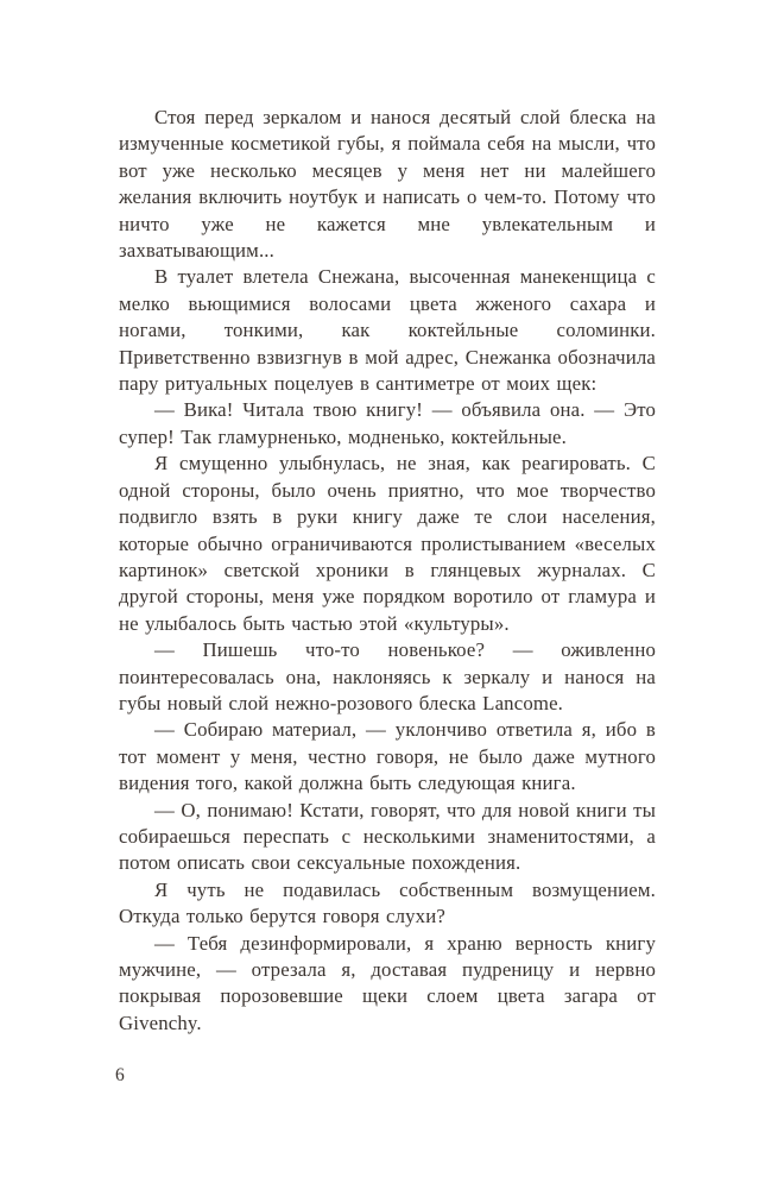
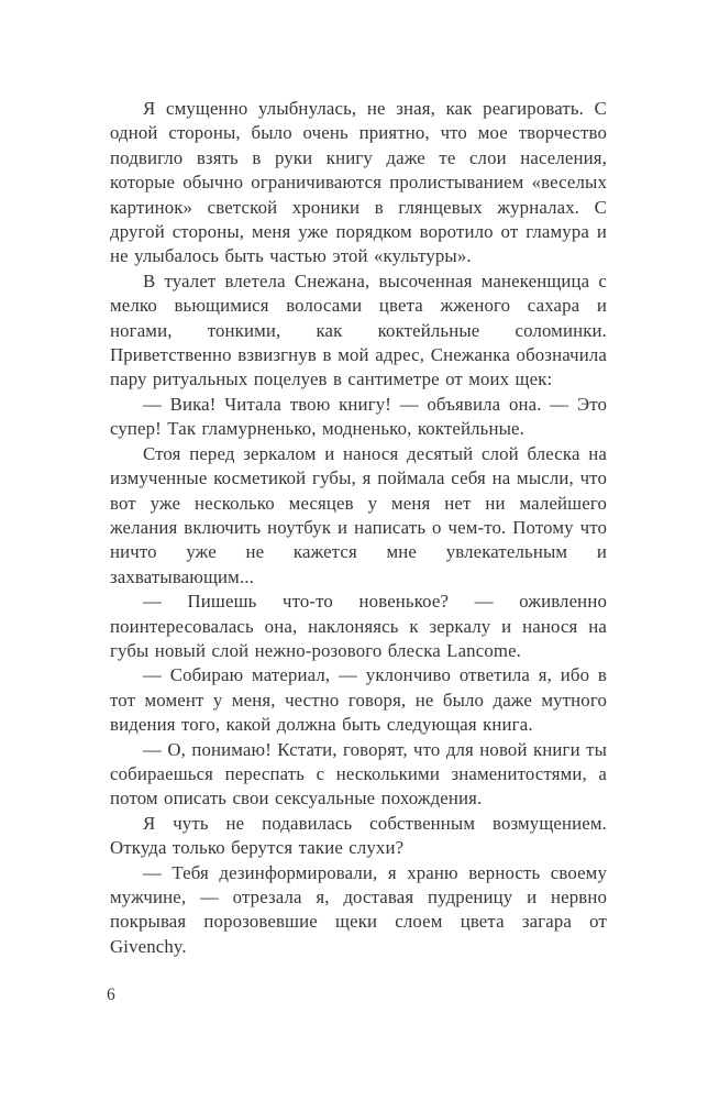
- Стоя перед зеркалом и нанося десятый слой блеска на измученные косметикой губы, я поймала себя на мысли, что вот уже несколько месяцев у меня нет ни малейшего желания включить ноутбук и написать о чем-то. Потому что ничто уже не кажется мне увлекательным и захватывающим...
+ Я смущенно улыбнулась, не зная, как реагировать. С одной стороны, было очень приятно, что мое творчество подвигло взять в руки книгу даже те слои населения, которые обычно ограничиваются пролистыванием «веселых картинок» светской хроники в глянцевых журналах. С другой стороны, меня уже порядком воротило от гламура и не улыбалось быть частью этой «культуры».
  В туалет влетела Снежана, высоченная манекенщица с мелко вьющимися волосами цвета жженого сахара и ногами, тонкими, как коктейльные соломинки. Приветственно взвизгнув в мой адрес, Снежанка обозначила пару ритуальных поцелуев в сантиметре от моих щек:
  — Вика! Читала твою книгу! — объявила она. — Это супер! Так гламурненько, модненько, коктейльные.
- Я смущенно улыбнулась, не зная, как реагировать. С одной стороны, было очень приятно, что мое творчество подвигло взять в руки книгу даже те слои населения, которые обычно ограничиваются пролистыванием «веселых картинок» светской хроники в глянцевых журналах. С другой стороны, меня уже порядком воротило от гламура и не улыбалось быть частью этой «культуры».
+ Стоя перед зеркалом и нанося десятый слой блеска на измученные косметикой губы, я поймала себя на мысли, что вот уже несколько месяцев у меня нет ни малейшего желания включить ноутбук и написать о чем-то. Потому что ничто уже не кажется мне увлекательным и захватывающим...
  — Пишешь что-то новенькое? — оживленно поинтересовалась она, наклоняясь к зеркалу и нанося на губы новый слой нежно-розового блеска Lancome.
  — Собираю материал, — уклончиво ответила я, ибо в тот момент у меня, честно говоря, не было даже мутного видения того, какой должна быть следующая книга.
  — О, понимаю! Кстати, говорят, что для новой книги ты собираешься переспать с несколькими знаменитостями, а потом описать свои сексуальные похождения.
- Я чуть не подавилась собственным возмущением. Откуда только берутся говоря слухи?
+ Я чуть не подавилась собственным возмущением. Откуда только берутся такие слухи?
- — Тебя дезинформировали, я храню верность книгу мужчине, — отрезала я, доставая пудреницу и нервно покрывая порозовевшие щеки слоем цвета загара от Givenchy.
+ — Тебя дезинформировали, я храню верность своему мужчине, — отрезала я, доставая пудреницу и нервно покрывая порозовевшие щеки слоем цвета загара от Givenchy.
  6
